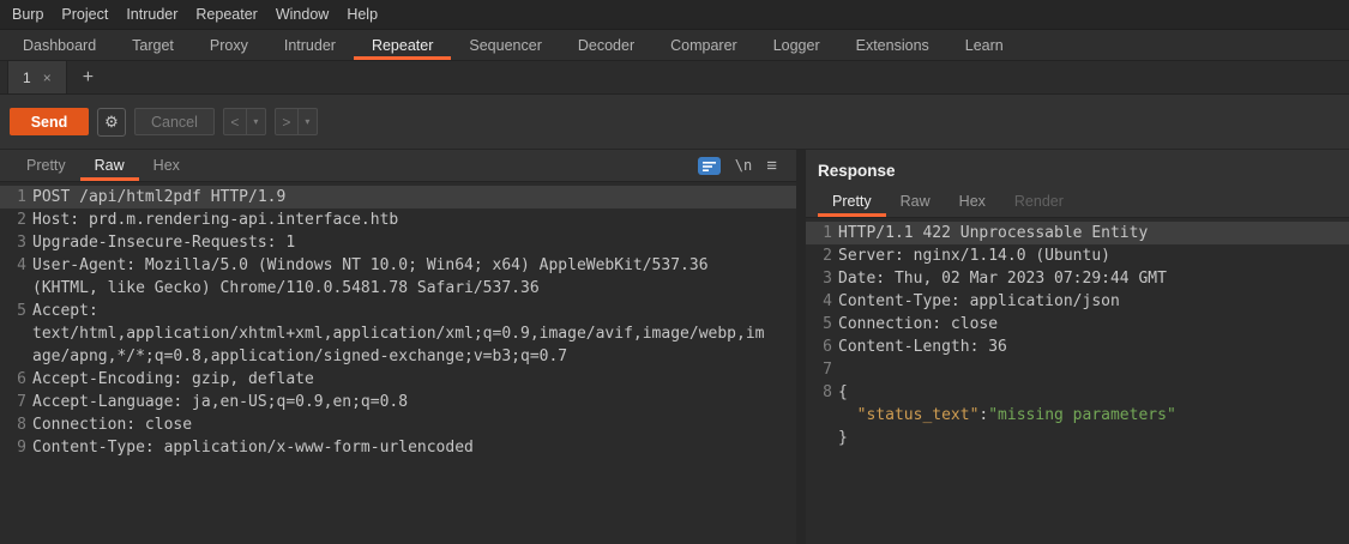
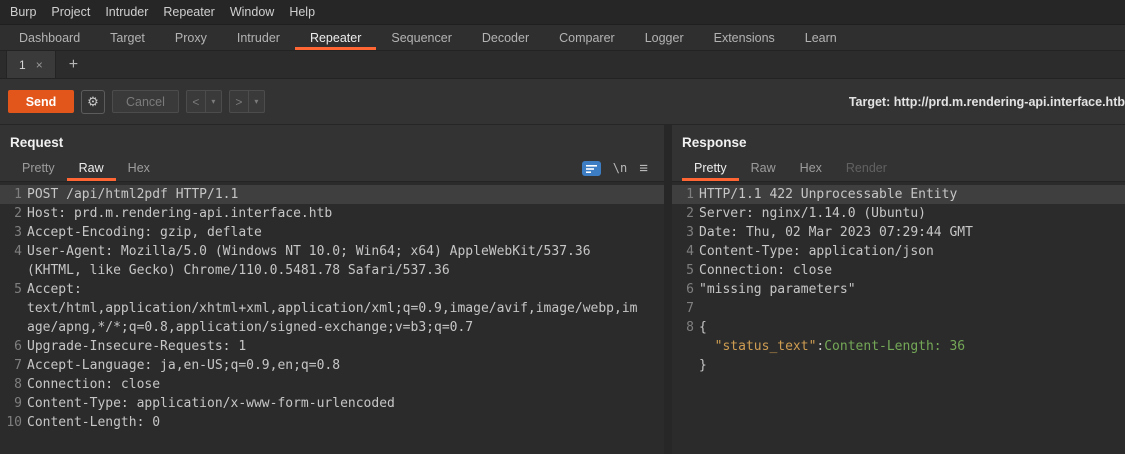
  Burp
  Project
  Intruder
  Repeater
  Window
  Help
  Dashboard
  Target
  Proxy
  Intruder
  Repeater
  Sequencer
  Decoder
  Comparer
  Logger
  Extensions
  Learn
  1
  ×
  +
  Send
  ⚙
  Cancel
  <
  ▾
  >
  ▾
+ Target: http://prd.m.rendering-api.interface.htb
+ Request
  Pretty
  Raw
  Hex
  \n
  ≡
  1
- POST /api/html2pdf HTTP/1.9
+ POST /api/html2pdf HTTP/1.1
  2
  Host: prd.m.rendering-api.interface.htb
  3
- Upgrade-Insecure-Requests: 1
+ Accept-Encoding: gzip, deflate
  4
  User-Agent: Mozilla/5.0 (Windows NT 10.0; Win64; x64) AppleWebKit/537.36 (KHTML, like Gecko) Chrome/110.0.5481.78 Safari/537.36
  5
  Accept: text/html,application/xhtml+xml,application/xml;q=0.9,image/avif,image/webp,image/apng,*/*;q=0.8,application/signed-exchange;v=b3;q=0.7
  6
- Accept-Encoding: gzip, deflate
+ Upgrade-Insecure-Requests: 1
  7
  Accept-Language: ja,en-US;q=0.9,en;q=0.8
  8
  Connection: close
  9
  Content-Type: application/x-www-form-urlencoded
+ 10
+ Content-Length: 0
  Response
  Pretty
  Raw
  Hex
  Render
  1
  HTTP/1.1 422 Unprocessable Entity
  2
  Server: nginx/1.14.0 (Ubuntu)
  3
  Date: Thu, 02 Mar 2023 07:29:44 GMT
  4
  Content-Type: application/json
  5
  Connection: close
  6
- Content-Length: 36
+ "missing parameters"
  7
  8
  {
- "status_text":"missing parameters"
+ "status_text":Content-Length: 36
  }
